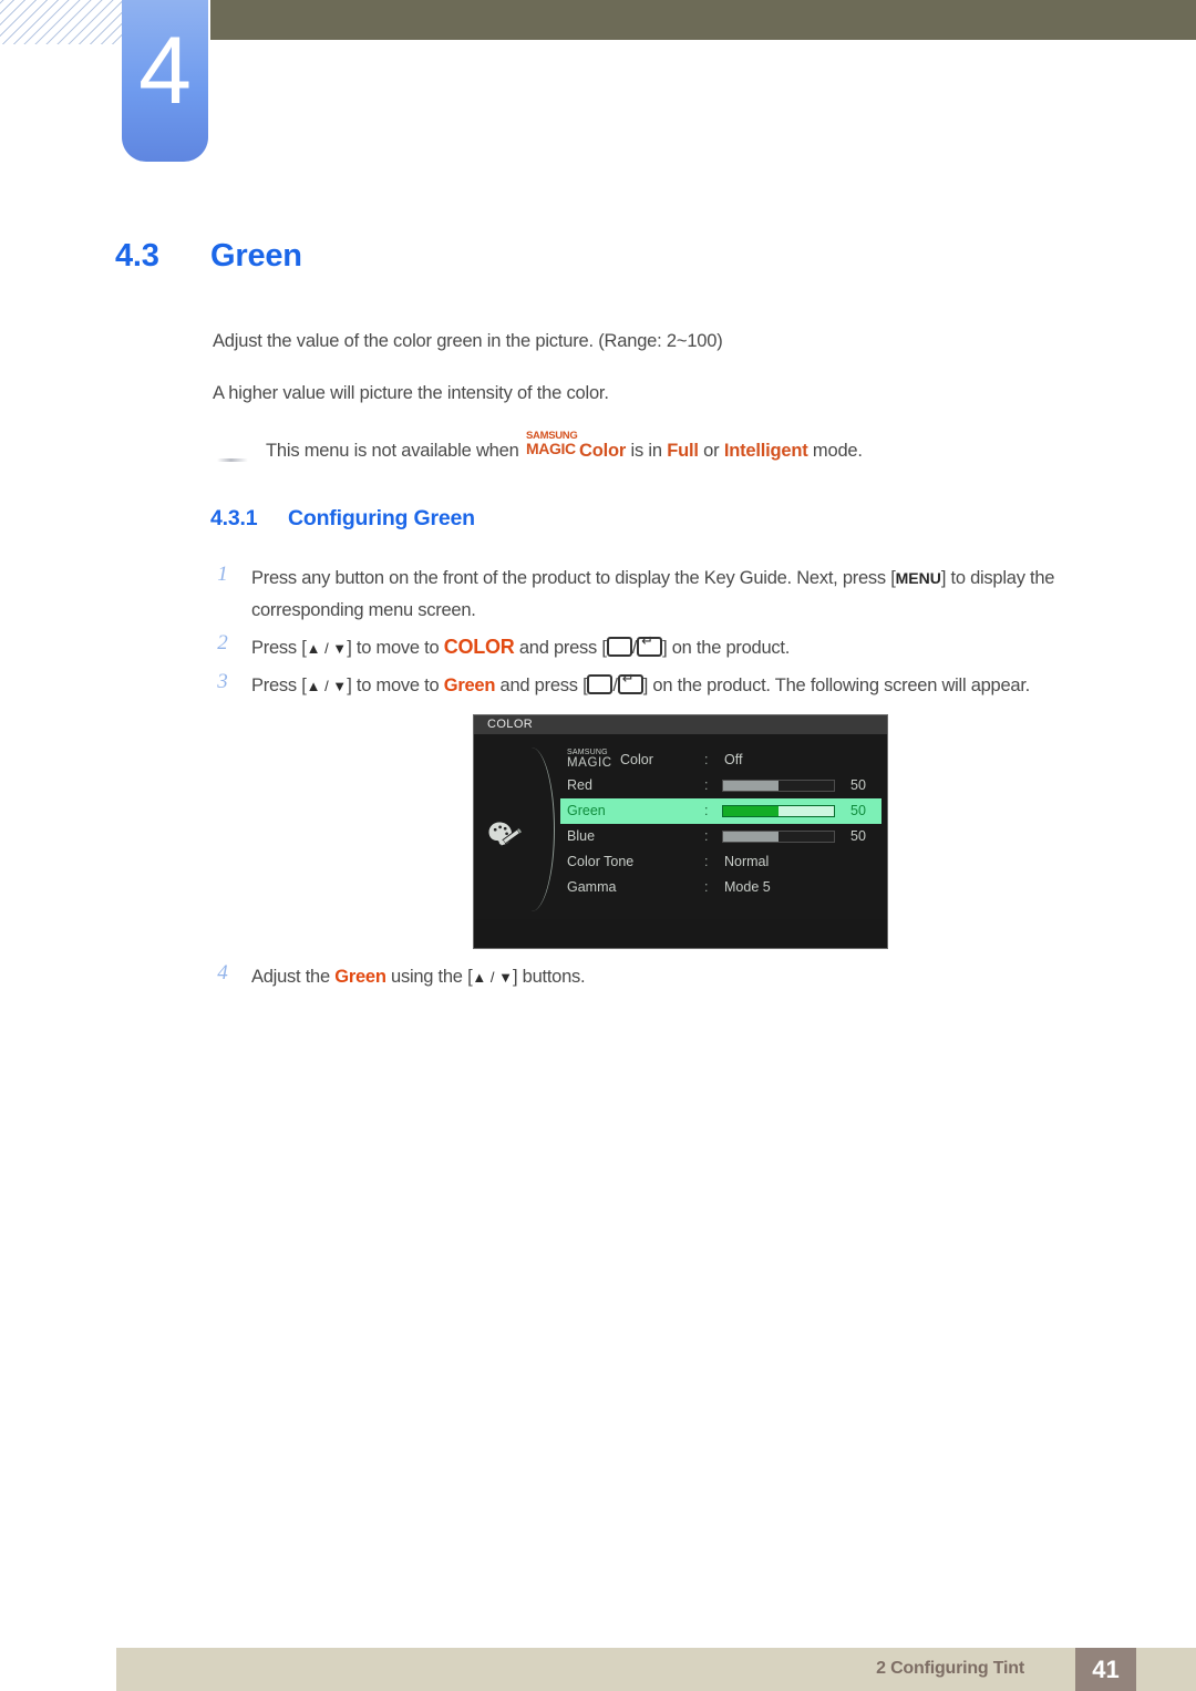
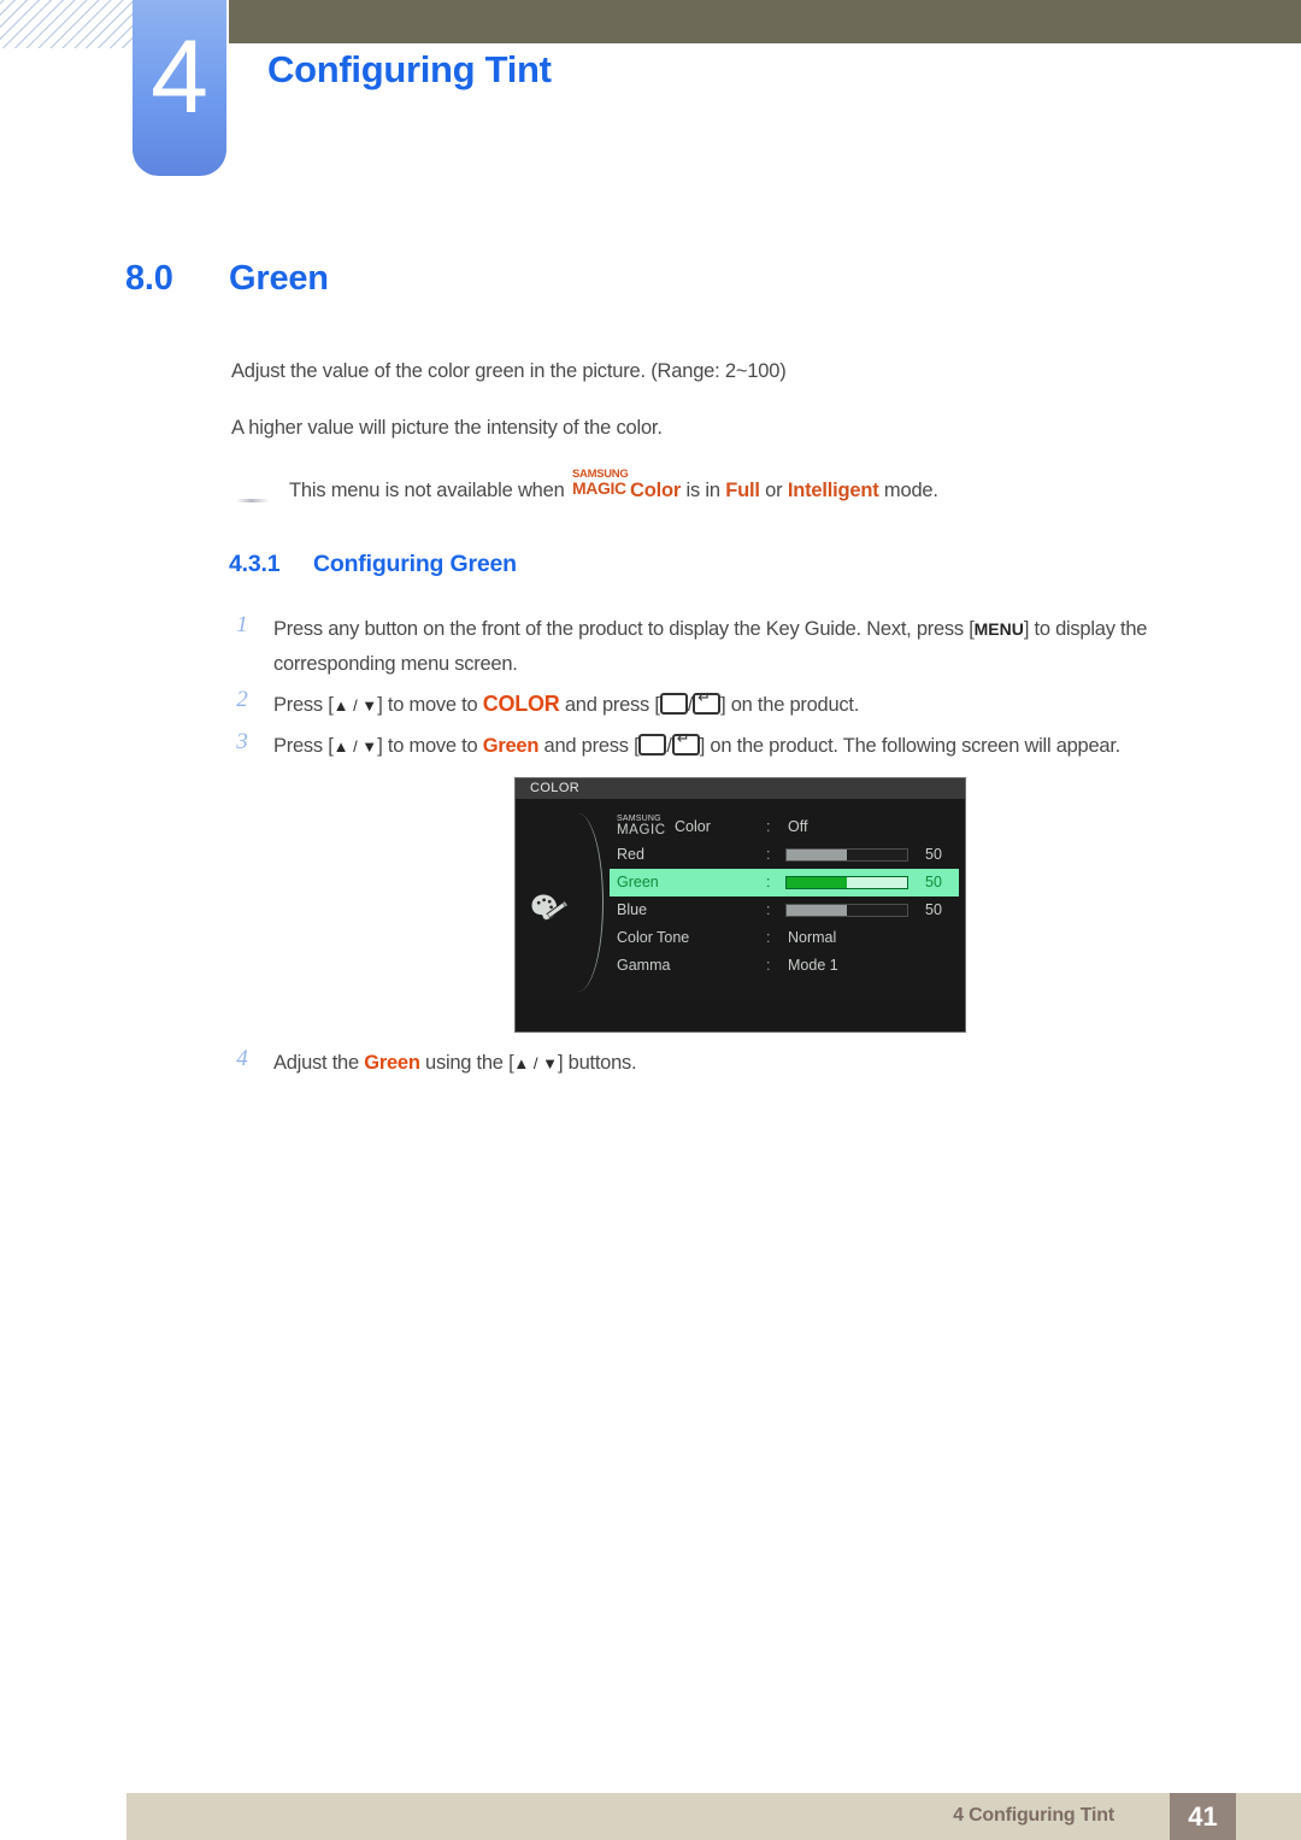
  4
+ Configuring Tint
- 4.3 Green
+ 8.0 Green
  Adjust the value of the color green in the picture. (Range: 2~100)
  A higher value will picture the intensity of the color.
  This menu is not available when
  SAMSUNG
  MAGIC
  Color is in Full or Intelligent mode.
  4.3.1 Configuring Green
  1
  Press any button on the front of the product to display the Key Guide. Next, press [MENU] to display the corresponding menu screen.
  2
  Press [▲ / ▼] to move to COLOR and press [ / ] on the product.
  3
  Press [▲ / ▼] to move to Green and press [ / ] on the product. The following screen will appear.
  COLOR
  MAGIC
  Color
  :
  Off
  Red
  :
  50
  Green
  :
  50
  Blue
  :
  50
  Color Tone
  :
  Normal
  Gamma
  :
- Mode 5
+ Mode 1
  4
  Adjust the Green using the [▲ / ▼] buttons.
- 2 Configuring Tint
+ 4 Configuring Tint
  41
